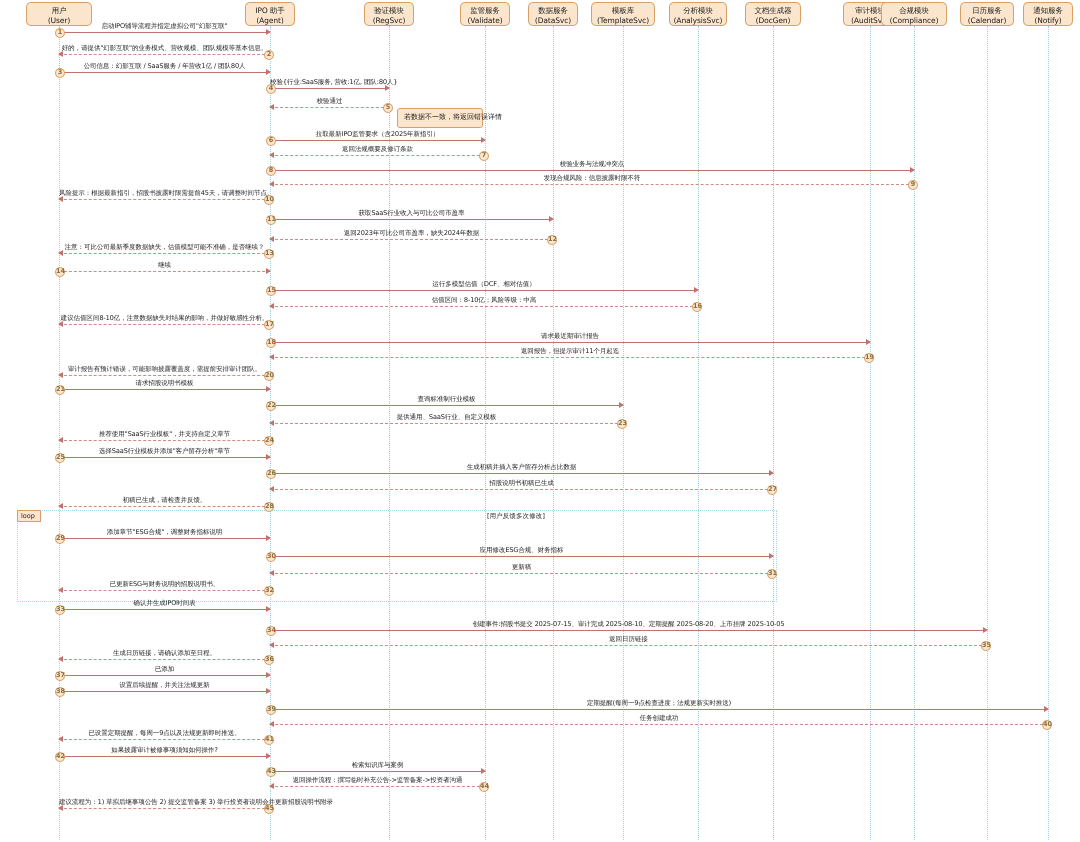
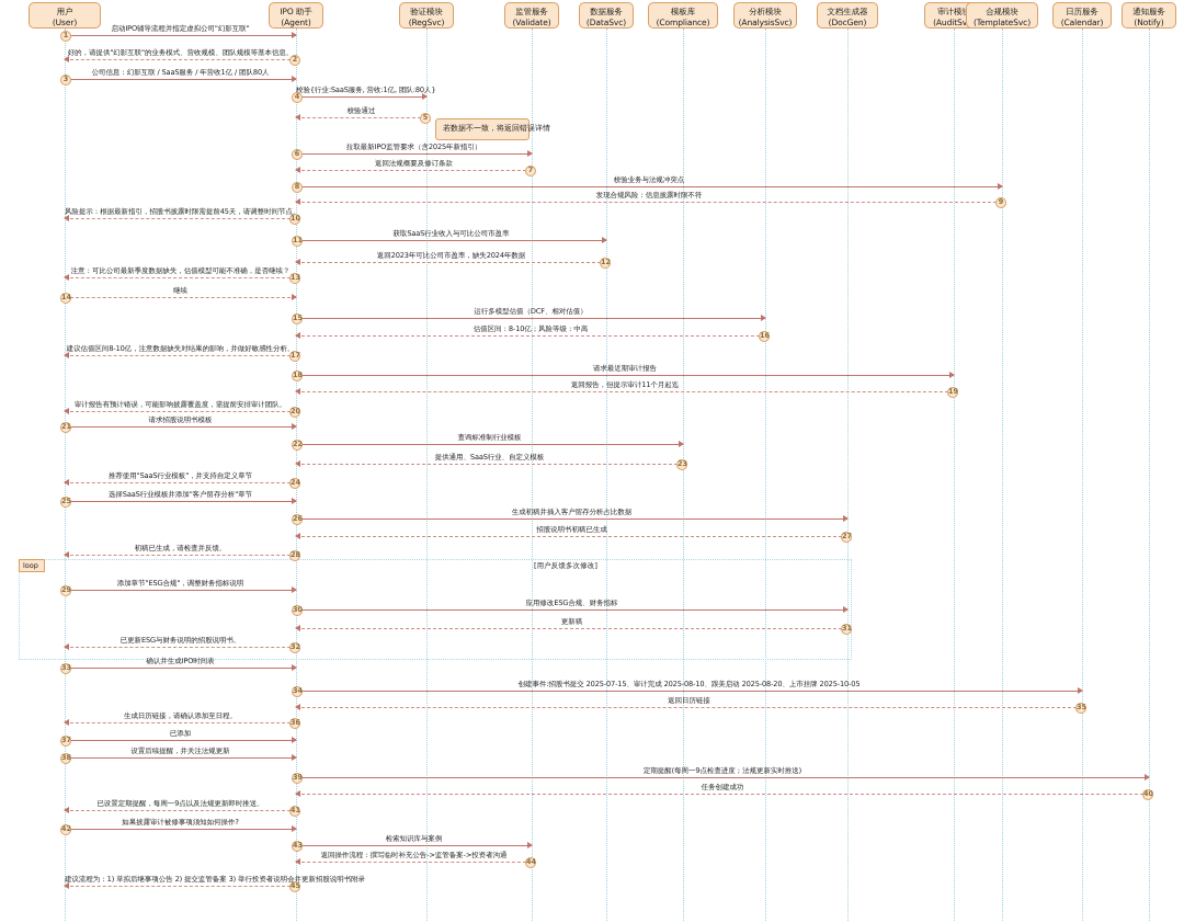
  用户
  (User)
  IPO 助手
  (Agent)
  验证模块
  (RegSvc)
  监管服务
  (Validate)
  数据服务
  (DataSvc)
  模板库
- (TemplateSvc)
+ (Compliance)
  分析模块
  (AnalysisSvc)
  文档生成器
  (DocGen)
  审计模
  (AuditSv
  合规模块
- (Compliance)
+ (TemplateSvc)
  日历服务
  (Calendar)
  通知服务
  (Notify)
  loop
  [用户反馈多次修改]
  启动IPO辅导流程并指定虚拟公司"幻影互联"
  1
  好的，请提供"幻影互联"的业务模式、营收规模、团队规模等基本信息。
  2
  公司信息：幻影互联 / SaaS服务 / 年营收1亿 / 团队80人
  3
  校验{行业:SaaS服务, 营收:1亿, 团队:80人}
  4
  校验通过
  5
  拉取最新IPO监管要求（含2025年新指引）
  6
  返回法规概要及修订条款
  7
  校验业务与法规冲突点
  8
  发现合规风险：信息披露时限不符
  9
  风险提示：根据最新指引，招股书披露时限需提前45天，请调整时间节点。
  10
  获取SaaS行业收入与可比公司市盈率
  11
  返回2023年可比公司市盈率，缺失2024年数据
  12
  注意：可比公司最新季度数据缺失，估值模型可能不准确，是否继续？
  13
  继续
  14
  运行多模型估值（DCF、相对估值）
  15
  估值区间：8-10亿；风险等级：中高
  16
  建议估值区间8-10亿，注意数据缺失对结果的影响，并做好敏感性分析。
  17
  请求最近期审计报告
  18
  返回报告，但提示审计11个月起迄
  19
  审计报告有预计错误，可能影响披露覆盖度，需提前安排审计团队。
  20
  请求招股说明书模板
  21
  查询标准制行业模板
  22
  提供通用、SaaS行业、自定义模板
  23
  推荐使用"SaaS行业模板"，并支持自定义章节
  24
  选择SaaS行业模板并添加"客户留存分析"章节
  25
  生成初稿并插入客户留存分析占比数据
  26
  招股说明书初稿已生成
  27
  初稿已生成，请检查并反馈。
  28
  添加章节"ESG合规"，调整财务指标说明
  29
  应用修改ESG合规、财务指标
  30
  更新稿
  31
  已更新ESG与财务说明的招股说明书。
  32
  确认并生成IPO时间表
  33
- 创建事件:招股书提交 2025-07-15、审计完成 2025-08-10、定期提醒 2025-08-20、上市挂牌 2025-10-05
+ 创建事件:招股书提交 2025-07-15、审计完成 2025-08-10、跟美启动 2025-08-20、上市挂牌 2025-10-05
  34
  返回日历链接
  35
  生成日历链接，请确认添加至日程。
  36
  已添加
  37
  设置后续提醒，并关注法规更新
  38
  定期提醒(每周一9点检查进度；法规更新实时推送)
  39
  任务创建成功
  40
  已设置定期提醒，每周一9点以及法规更新即时推送。
  41
  如果披露审计被修事项须知如何操作?
  42
  检索知识库与案例
  43
  返回操作流程：撰写临时补充公告->监管备案->投资者沟通
  44
  建议流程为：1) 草拟后继事项公告 2) 提交监管备案 3) 举行投资者说明会并更新招股说明书附录
  45
  若数据不一致，将返回错误详情
